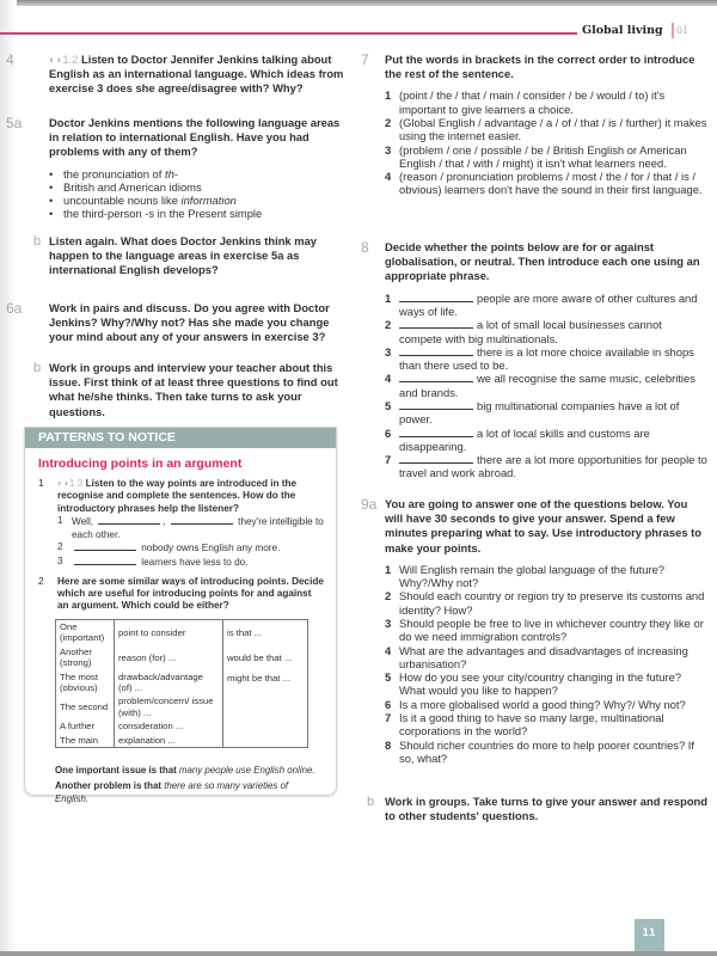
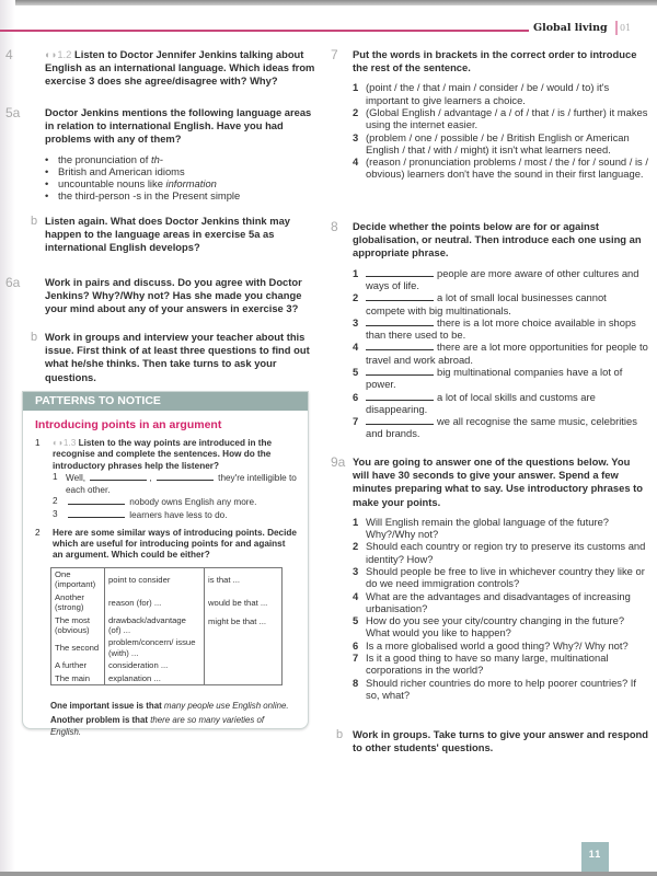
  Global living
  01
  4
  ◐◗ 1.2 Listen to Doctor Jennifer Jenkins talking about English as an international language. Which ideas from exercise 3 does she agree/disagree with? Why?
  5a
  Doctor Jenkins mentions the following language areas in relation to international English. Have you had problems with any of them?
  the pronunciation of th-
  British and American idioms
  uncountable nouns like information
  the third-person -s in the Present simple
  b
  Listen again. What does Doctor Jenkins think may happen to the language areas in exercise 5a as international English develops?
  6a
  Work in pairs and discuss. Do you agree with Doctor Jenkins? Why?/Why not? Has she made you change your mind about any of your answers in exercise 3?
  b
  Work in groups and interview your teacher about this issue. First think of at least three questions to find out what he/she thinks. Then take turns to ask your questions.
  PATTERNS TO NOTICE
  Introducing points in an argument
  1
  ◐◗ 1.3 Listen to the way points are introduced in the recognise and complete the sentences. How do the introductory phrases help the listener?
  1
  Well, , they're intelligible to each other.
  2
  nobody owns English any more.
  3
  learners have less to do.
  2
  Here are some similar ways of introducing points. Decide which are useful for introducing points for and against an argument. Which could be either?
  One (important)	point to consider	is that ...
  Another (strong)	reason (for) ...	would be that ...
  The most (obvious)	drawback/advantage (of) ...	might be that ...
  The second	problem/concern/ issue (with) ...
  A further	consideration ...
  The main	explanation ...
  One important issue is that many people use English online.
  Another problem is that there are so many varieties of English.
  7
  Put the words in brackets in the correct order to introduce the rest of the sentence.
  1
  (point / the / that / main / consider / be / would / to) it's important to give learners a choice.
  2
  (Global English / advantage / a / of / that / is / further) it makes using the internet easier.
  3
  (problem / one / possible / be / British English or American English / that / with / might) it isn't what learners need.
  4
- (reason / pronunciation problems / most / the / for / that / is / obvious) learners don't have the sound in their first language.
+ (reason / pronunciation problems / most / the / for / sound / is / obvious) learners don't have the sound in their first language.
  8
  Decide whether the points below are for or against globalisation, or neutral. Then introduce each one using an appropriate phrase.
  1
  people are more aware of other cultures and ways of life.
  2
  a lot of small local businesses cannot compete with big multinationals.
  3
  there is a lot more choice available in shops than there used to be.
  4
- we all recognise the same music, celebrities and brands.
+ there are a lot more opportunities for people to travel and work abroad.
  5
  big multinational companies have a lot of power.
  6
  a lot of local skills and customs are disappearing.
  7
- there are a lot more opportunities for people to travel and work abroad.
+ we all recognise the same music, celebrities and brands.
  9a
  You are going to answer one of the questions below. You will have 30 seconds to give your answer. Spend a few minutes preparing what to say. Use introductory phrases to make your points.
  1
  Will English remain the global language of the future? Why?/Why not?
  2
  Should each country or region try to preserve its customs and identity? How?
  3
  Should people be free to live in whichever country they like or do we need immigration controls?
  4
  What are the advantages and disadvantages of increasing urbanisation?
  5
  How do you see your city/country changing in the future? What would you like to happen?
  6
  Is a more globalised world a good thing? Why?/ Why not?
  7
  Is it a good thing to have so many large, multinational corporations in the world?
  8
  Should richer countries do more to help poorer countries? If so, what?
  b
  Work in groups. Take turns to give your answer and respond to other students' questions.
  11
